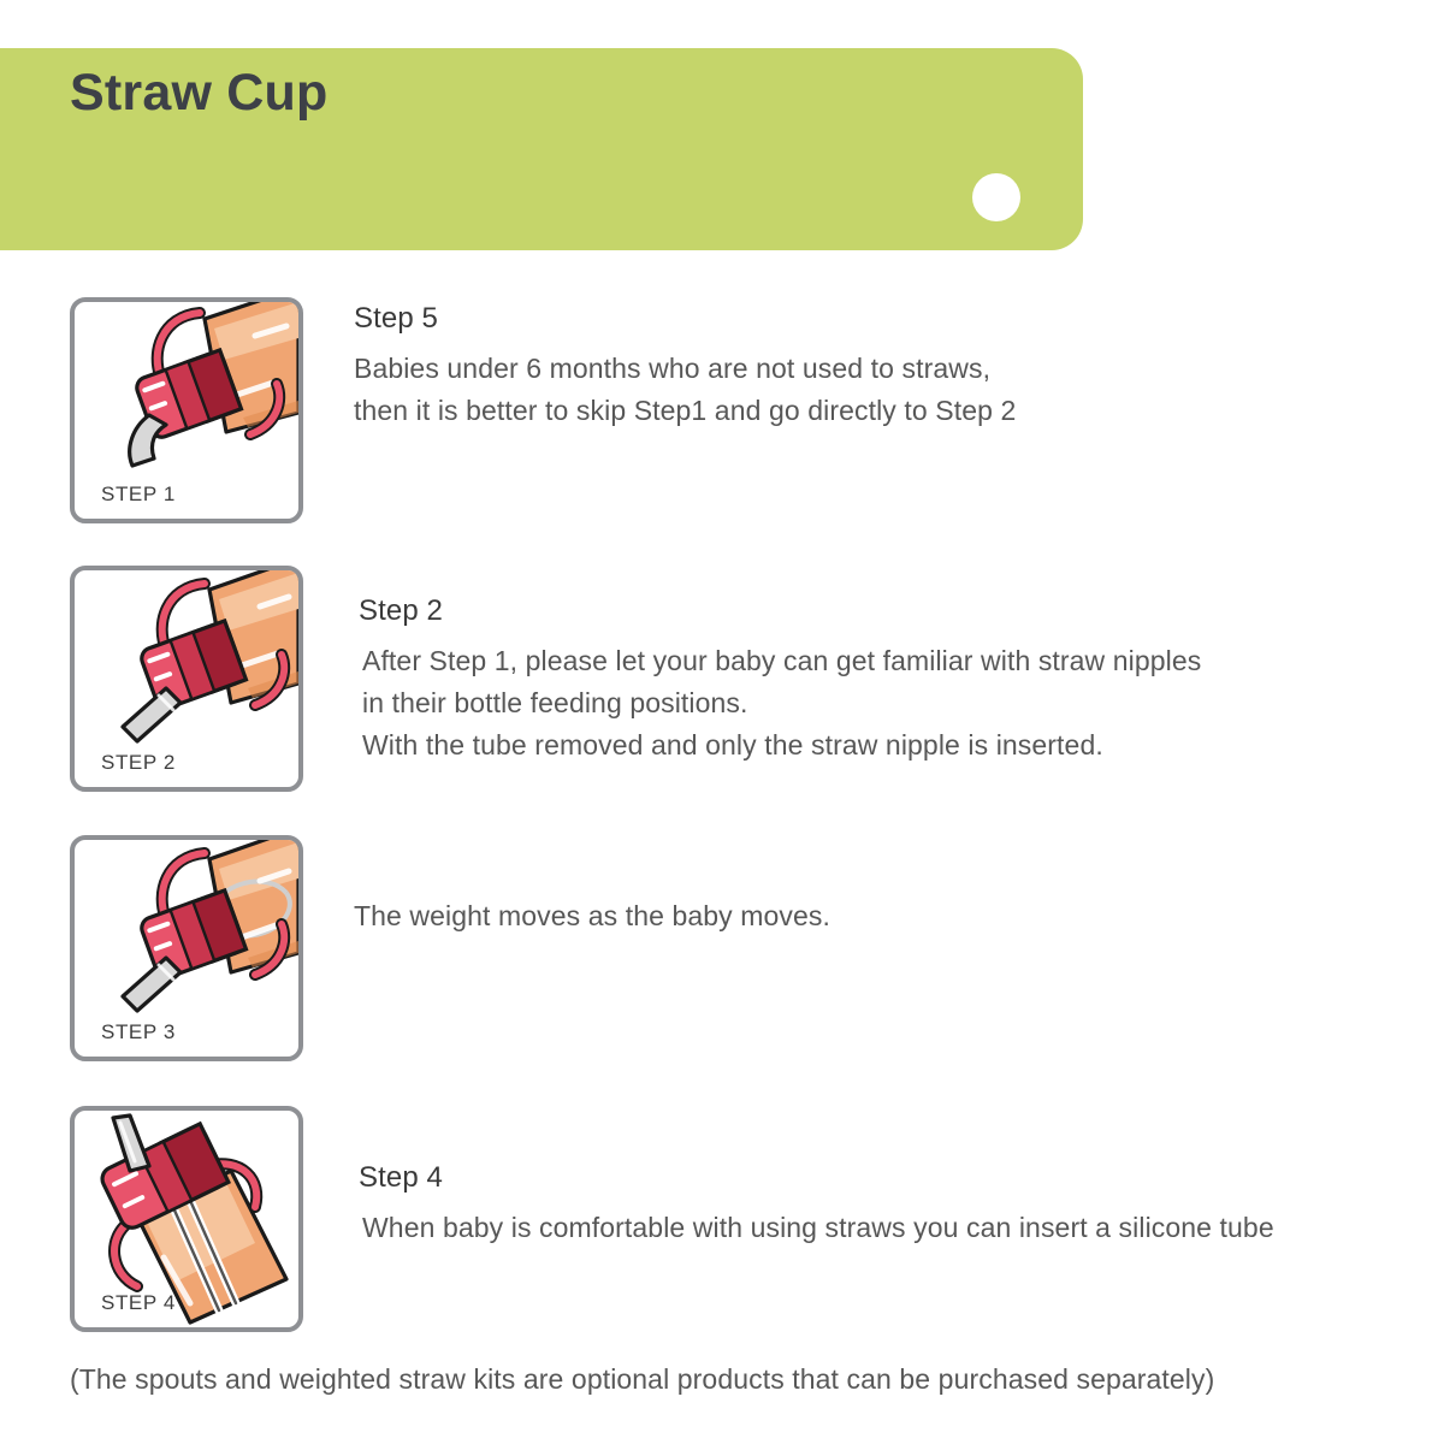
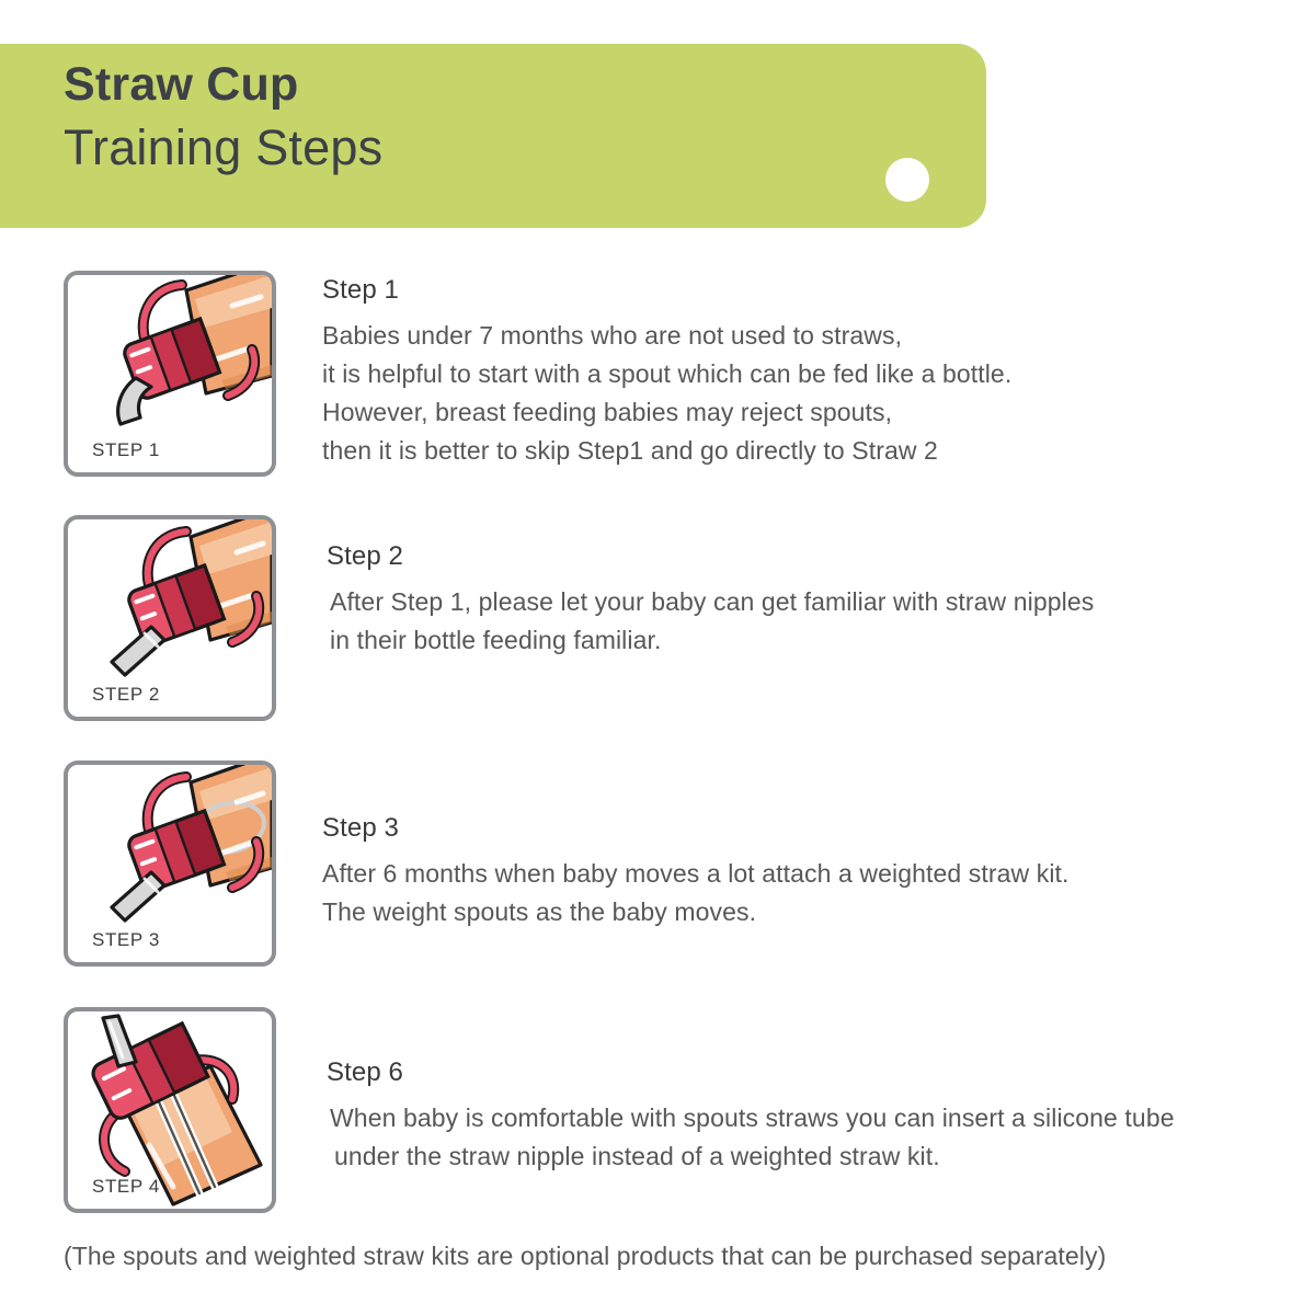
  Straw Cup
+ Training Steps
  STEP 1
- Step 5
+ Step 1
- Babies under 6 months who are not used to straws,
+ Babies under 7 months who are not used to straws,
+ it is helpful to start with a spout which can be fed like a bottle.
+ However, breast feeding babies may reject spouts,
- then it is better to skip Step1 and go directly to Step 2
+ then it is better to skip Step1 and go directly to Straw 2
  STEP 2
  Step 2
  After Step 1, please let your baby can get familiar with straw nipples
- in their bottle feeding positions.
+ in their bottle feeding familiar.
- With the tube removed and only the straw nipple is inserted.
  STEP 3
+ Step 3
+ After 6 months when baby moves a lot attach a weighted straw kit.
- The weight moves as the baby moves.
+ The weight spouts as the baby moves.
  STEP 4
- Step 4
+ Step 6
- When baby is comfortable with using straws you can insert a silicone tube
+ When baby is comfortable with spouts straws you can insert a silicone tube
+ under the straw nipple instead of a weighted straw kit.
  (The spouts and weighted straw kits are optional products that can be purchased separately)
